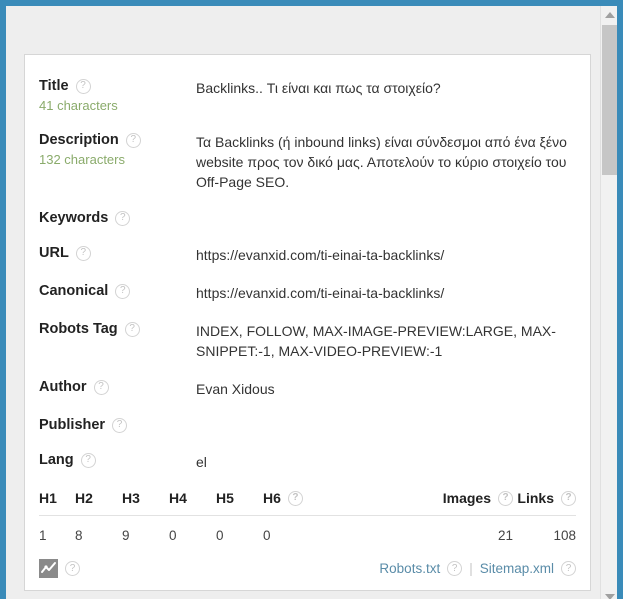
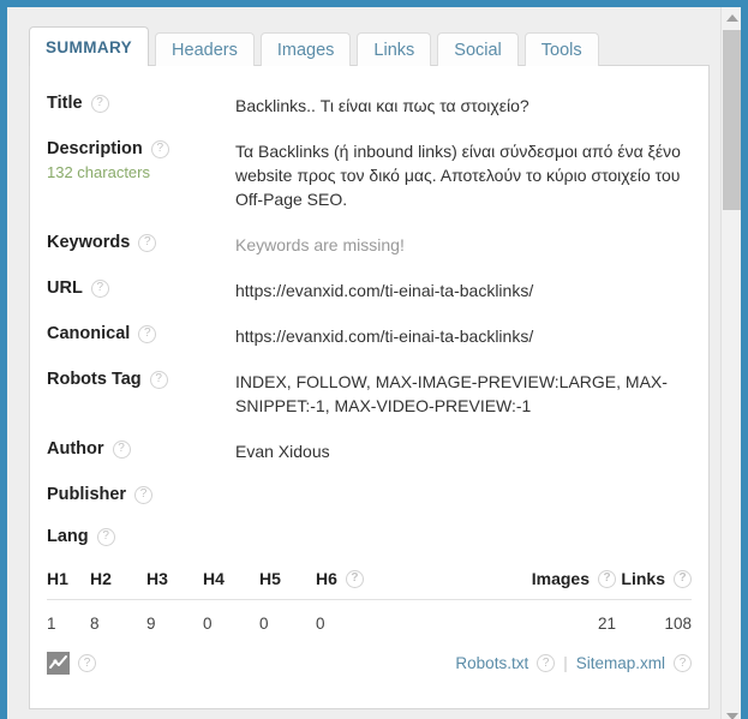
+ SUMMARY
+ Headers
+ Images
+ Links
+ Social
+ Tools
  Title
  ?
- 41 characters
  Backlinks.. Τι είναι και πως τα στοιχείο?
  Description
  ?
  132 characters
  Τα Backlinks (ή inbound links) είναι σύνδεσμοι από ένα ξένο website προς τον δικό μας. Αποτελούν το κύριο στοιχείο του Off-Page SEO.
  Keywords
  ?
+ Keywords are missing!
  URL
  ?
  https://evanxid.com/ti-einai-ta-backlinks/
  Canonical
  ?
  https://evanxid.com/ti-einai-ta-backlinks/
  Robots Tag
  ?
  INDEX, FOLLOW, MAX-IMAGE-PREVIEW:LARGE, MAX-SNIPPET:-1, MAX-VIDEO-PREVIEW:-1
  Author
  ?
  Evan Xidous
  Publisher
  ?
  Lang
  ?
- el
  H1	H2	H3	H4	H5	H6 ?	Images ?	Links ?
  1	8	9	0	0	0	21	108
  ?
  Robots.txt
  ?
  |
  Sitemap.xml
  ?
